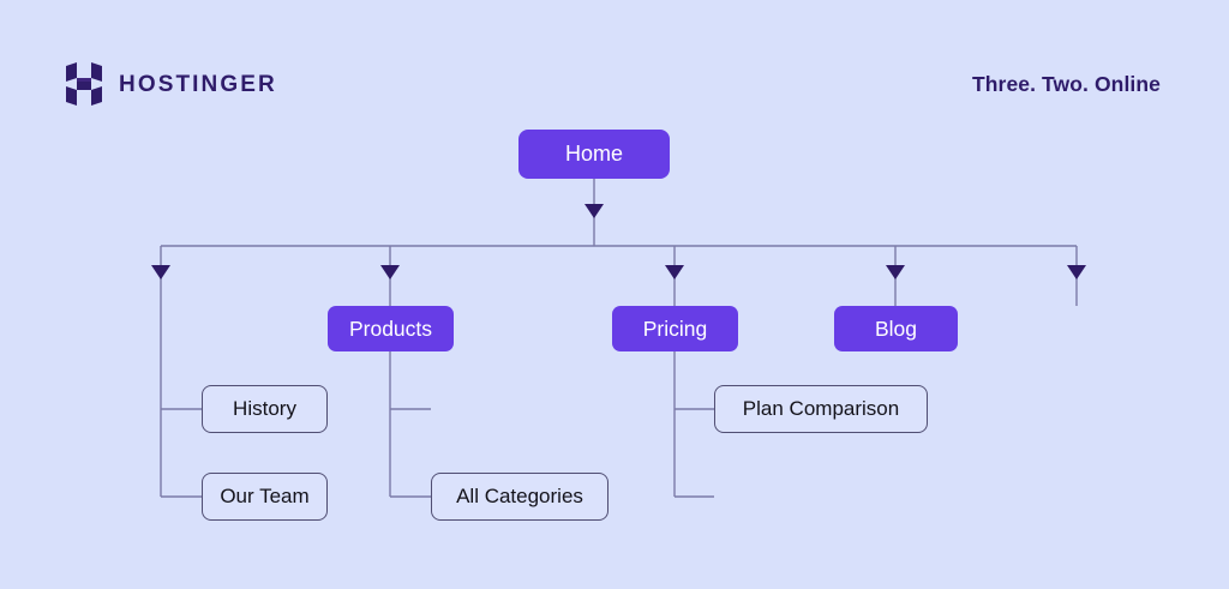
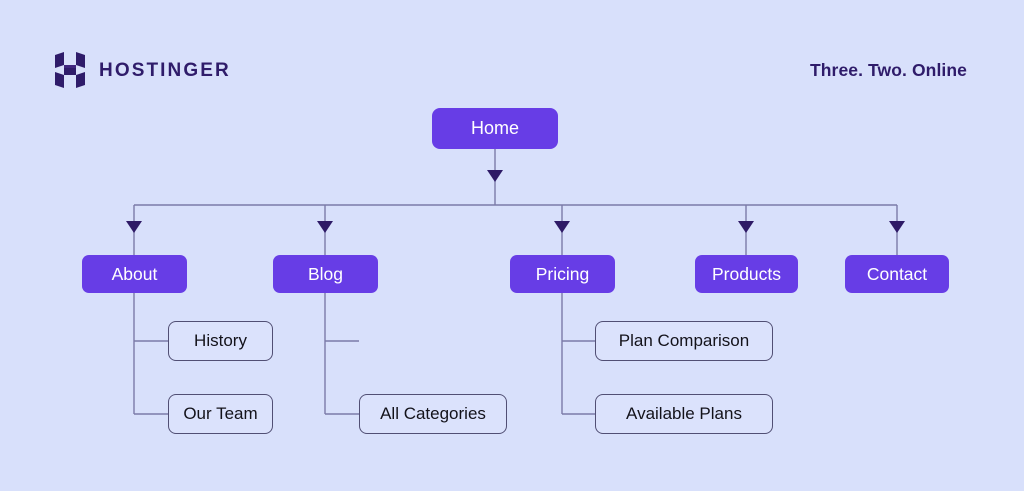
  HOSTINGER
  Three. Two. Online
  Home
+ About
- Products
+ Blog
  Pricing
- Blog
+ Products
+ Contact
  History
  Our Team
  All Categories
  Plan Comparison
+ Available Plans
